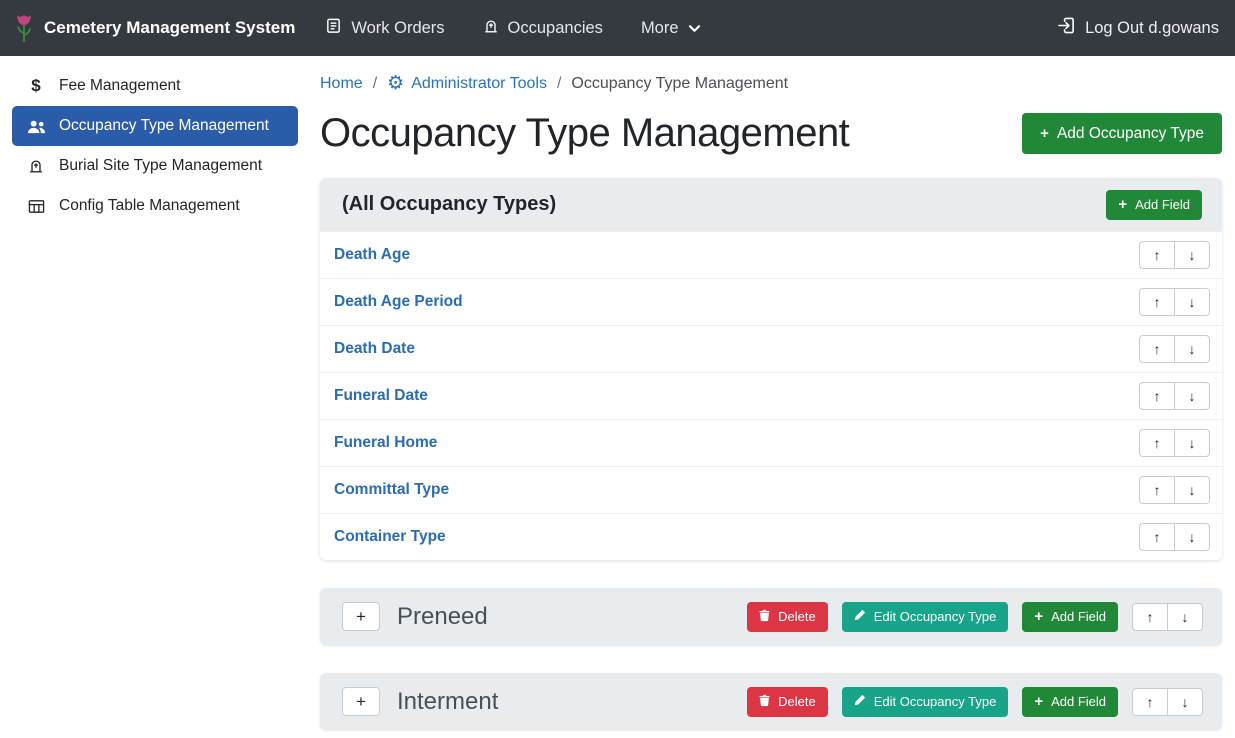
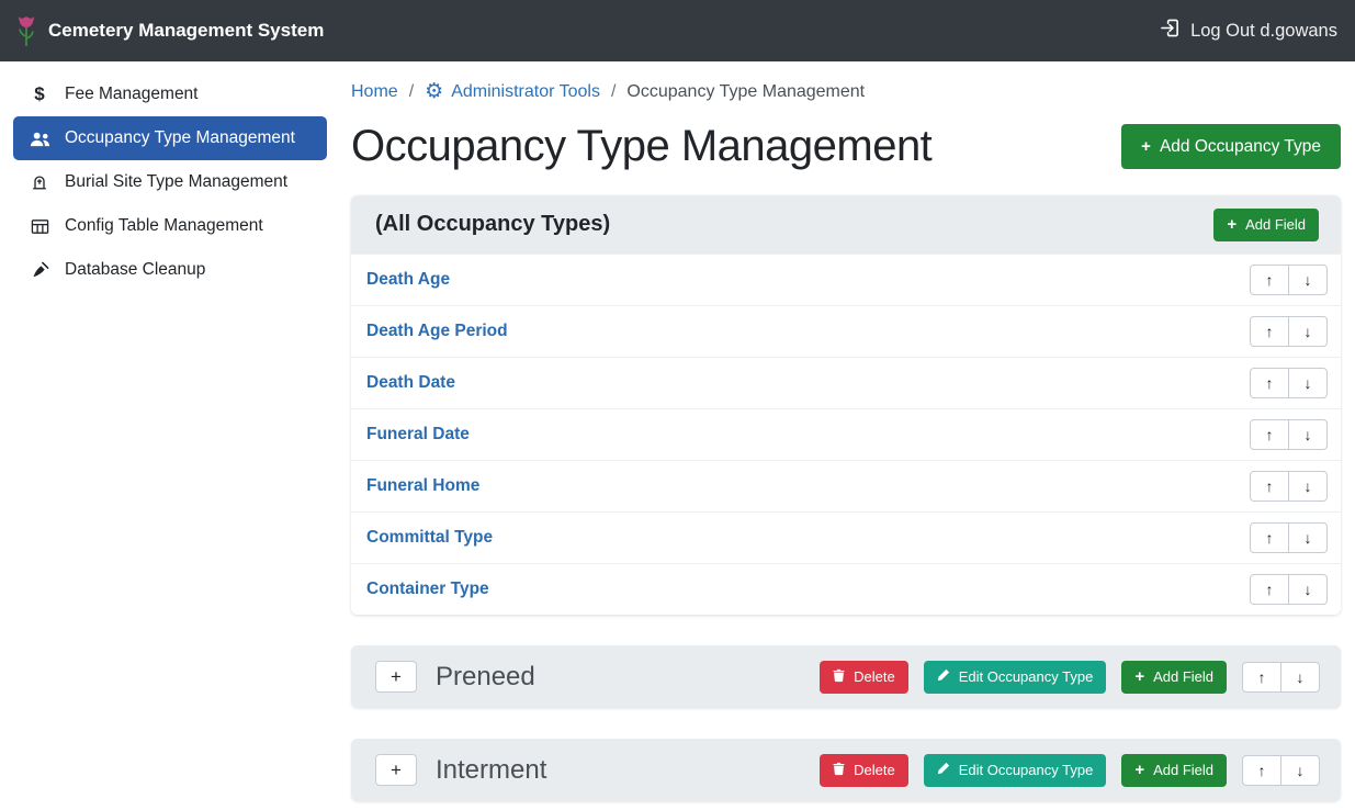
  Cemetery Management System
- Work Orders
- Occupancies
- More
  Log Out d.gowans
  $
  Fee Management
  Occupancy Type Management
  Burial Site Type Management
  Config Table Management
+ Database Cleanup
  Home
  /
  ⚙
  Administrator Tools
  /
  Occupancy Type Management
  Occupancy Type Management
  +
  Add Occupancy Type
  (All Occupancy Types)
  +
  Add Field
  Death Age
  ↑
  ↓
  Death Age Period
  ↑
  ↓
  Death Date
  ↑
  ↓
  Funeral Date
  ↑
  ↓
  Funeral Home
  ↑
  ↓
  Committal Type
  ↑
  ↓
  Container Type
  ↑
  ↓
  +
  Preneed
  Delete
  Edit Occupancy Type
  +
  Add Field
  ↑
  ↓
  +
  Interment
  Delete
  Edit Occupancy Type
  +
  Add Field
  ↑
  ↓
